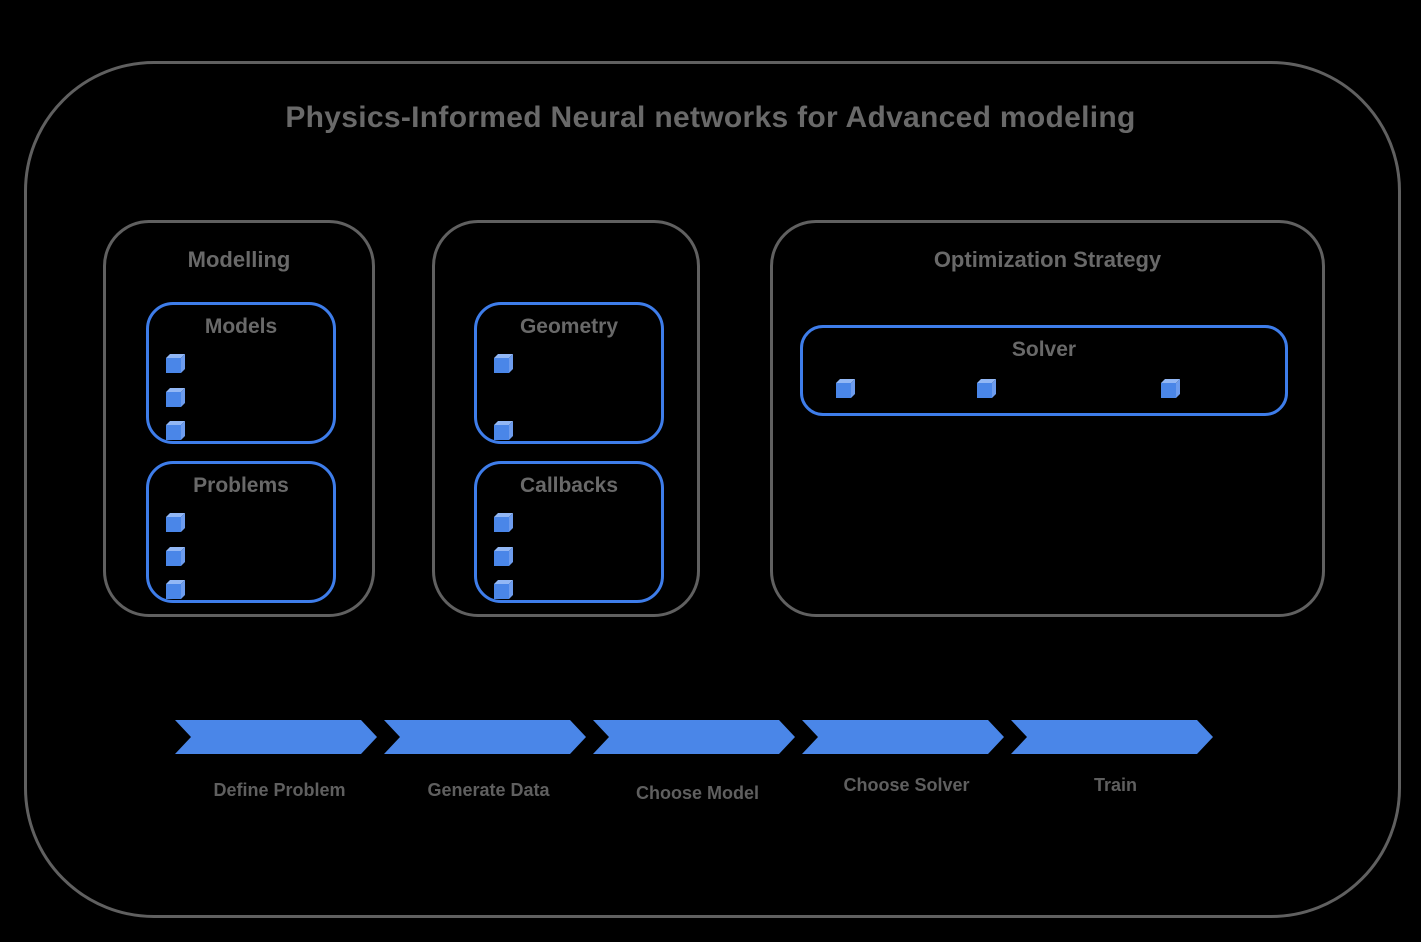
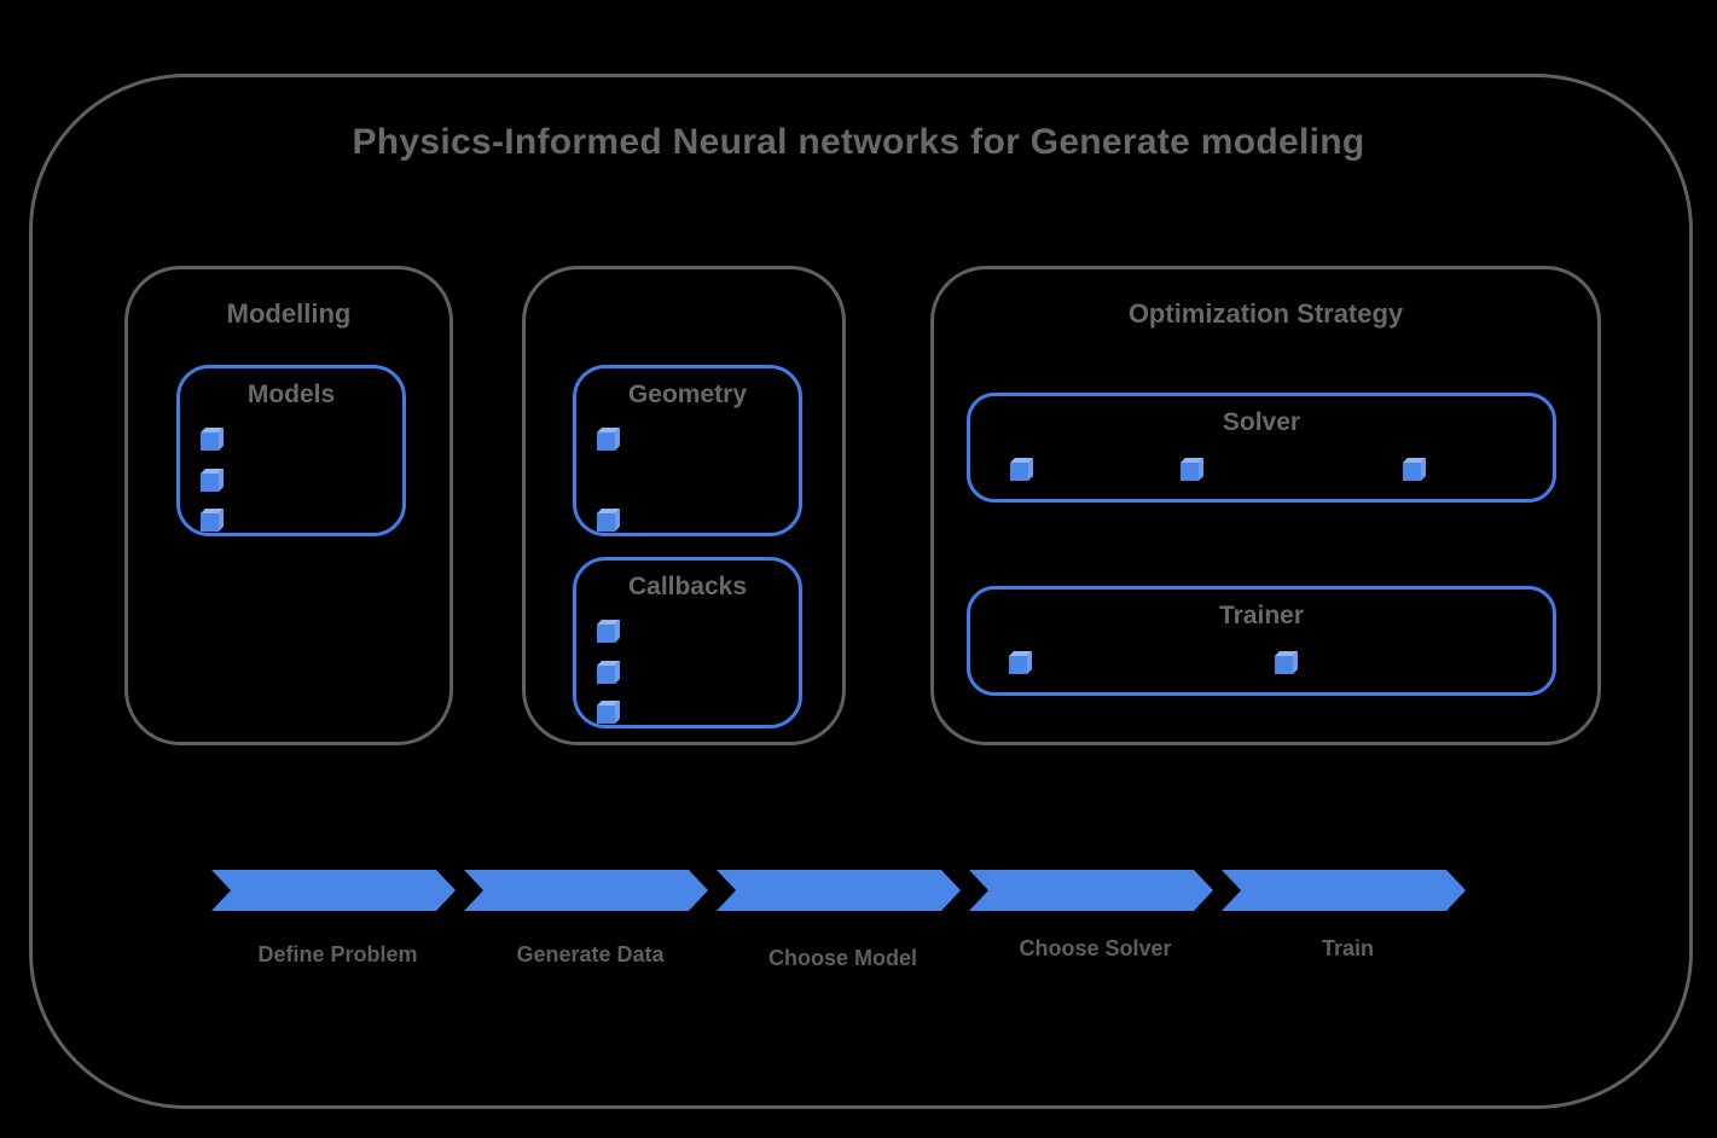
- Physics-Informed Neural networks for Advanced modeling
+ Physics-Informed Neural networks for Generate modeling
  Modelling
  Models
- Problems
  Geometry
  Callbacks
  Optimization Strategy
  Solver
+ Trainer
  Define Problem
  Generate Data
  Choose Model
  Choose Solver
  Train
